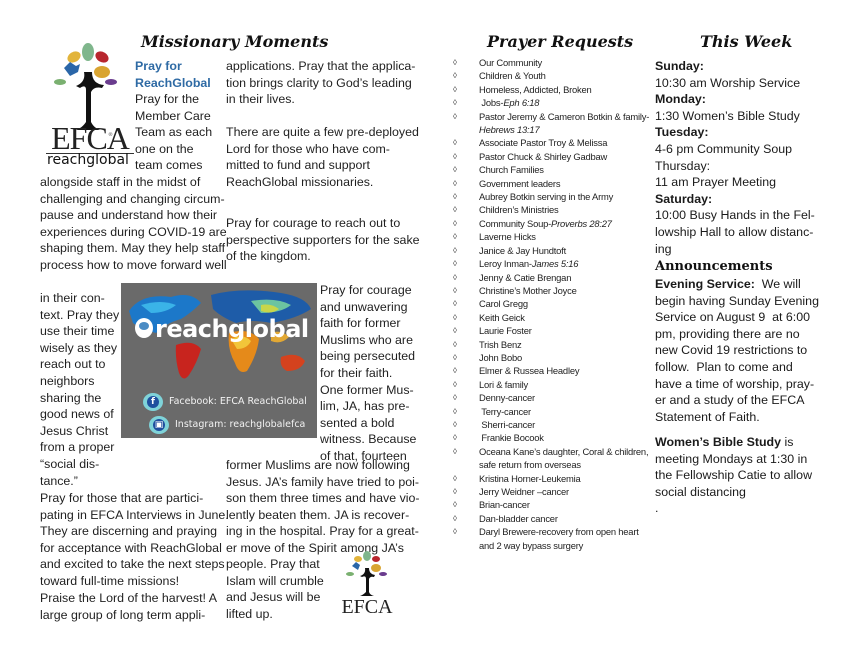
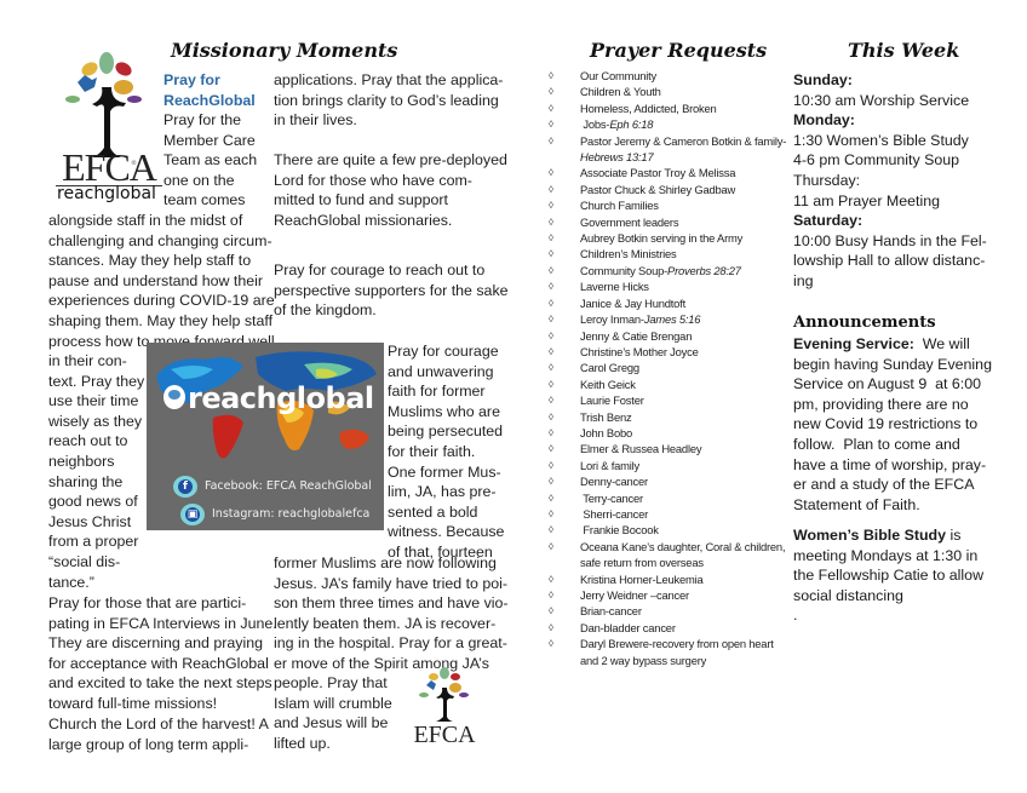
  Missionary Moments
  Prayer Requests
  This Week
  EFCA
  reachglobal
  Pray for
  ReachGlobal
  Pray for the
  Member Care
  Team as each
  one on the
  team comes
  alongside staff in the midst of
  challenging and changing circum-
+ stances. May they help staff to
  pause and understand how their
  experiences during COVID-19 are
  shaping them. May they help staff
  process how to move forward well
  in their con-
  text. Pray they
  use their time
  wisely as they
  reach out to
  neighbors
  sharing the
  good news of
  Jesus Christ
  from a proper
  “social dis-
  tance.”
  Pray for those that are partici-
  pating in EFCA Interviews in June.
  They are discerning and praying
  for acceptance with ReachGlobal
  and excited to take the next steps
  toward full-time missions!
- Praise the Lord of the harvest! A
+ Church the Lord of the harvest! A
  large group of long term appli-
  applications. Pray that the applica-
  tion brings clarity to God’s leading
  in their lives.
  There are quite a few pre-deployed
  Lord for those who have com-
  mitted to fund and support
  ReachGlobal missionaries.
  Pray for courage to reach out to
  perspective supporters for the sake
  of the kingdom.
  Pray for courage
  and unwavering
  faith for former
  Muslims who are
  being persecuted
  for their faith.
  One former Mus-
  lim, JA, has pre-
  sented a bold
  witness. Because
  of that, fourteen
  former Muslims are now following
  Jesus. JA’s family have tried to poi-
  son them three times and have vio-
  lently beaten them. JA is recover-
  ing in the hospital. Pray for a great-
  er move of the Spirit among JA’s
  people. Pray that
  Islam will crumble
  and Jesus will be
  lifted up.
  reachglobal
  f
  Facebook: EFCA ReachGlobal
  ▣
  Instagram: reachglobalefca
  EFCA
  ◊
  Our Community
  ◊
  Children & Youth
  ◊
  Homeless, Addicted, Broken
  ◊
  Jobs-Eph 6:18
  ◊
  Pastor Jeremy & Cameron Botkin & family-
  Hebrews 13:17
  ◊
  Associate Pastor Troy & Melissa
  ◊
  Pastor Chuck & Shirley Gadbaw
  ◊
  Church Families
  ◊
  Government leaders
  ◊
  Aubrey Botkin serving in the Army
  ◊
  Children’s Ministries
  ◊
  Community Soup-Proverbs 28:27
  ◊
  Laverne Hicks
  ◊
  Janice & Jay Hundtoft
  ◊
  Leroy Inman-James 5:16
  ◊
  Jenny & Catie Brengan
  ◊
  Christine’s Mother Joyce
  ◊
  Carol Gregg
  ◊
  Keith Geick
  ◊
  Laurie Foster
  ◊
  Trish Benz
  ◊
  John Bobo
  ◊
  Elmer & Russea Headley
  ◊
  Lori & family
  ◊
  Denny-cancer
  ◊
  Terry-cancer
  ◊
  Sherri-cancer
  ◊
  Frankie Bocook
  ◊
  Oceana Kane’s daughter, Coral & children,
  safe return from overseas
  ◊
  Kristina Horner-Leukemia
  ◊
  Jerry Weidner –cancer
  ◊
  Brian-cancer
  ◊
  Dan-bladder cancer
  ◊
  Daryl Brewere-recovery from open heart
  and 2 way bypass surgery
  Sunday:
  10:30 am Worship Service
  Monday:
  1:30 Women’s Bible Study
- Tuesday:
  4-6 pm Community Soup
  Thursday:
  11 am Prayer Meeting
  Saturday:
  10:00 Busy Hands in the Fel-
  lowship Hall to allow distanc-
  ing
  Announcements
  Evening Service: We will
  begin having Sunday Evening
  Service on August 9 at 6:00
  pm, providing there are no
  new Covid 19 restrictions to
  follow. Plan to come and
  have a time of worship, pray-
  er and a study of the EFCA
  Statement of Faith.
  Women’s Bible Study is
  meeting Mondays at 1:30 in
  the Fellowship Catie to allow
  social distancing
  .
